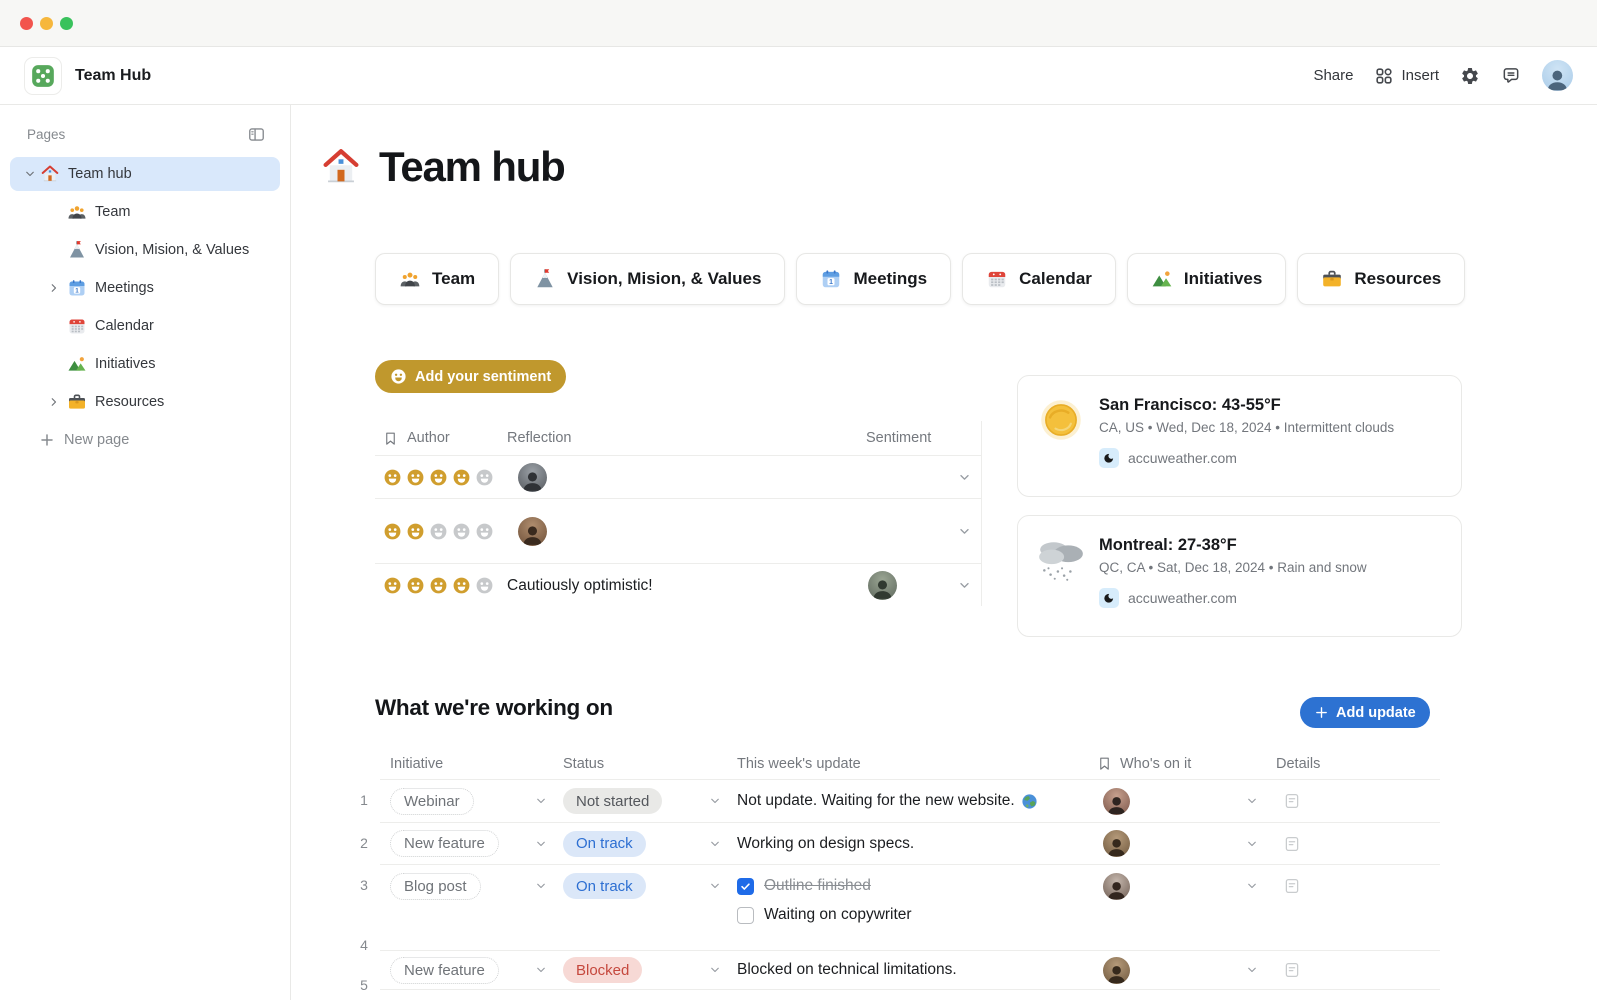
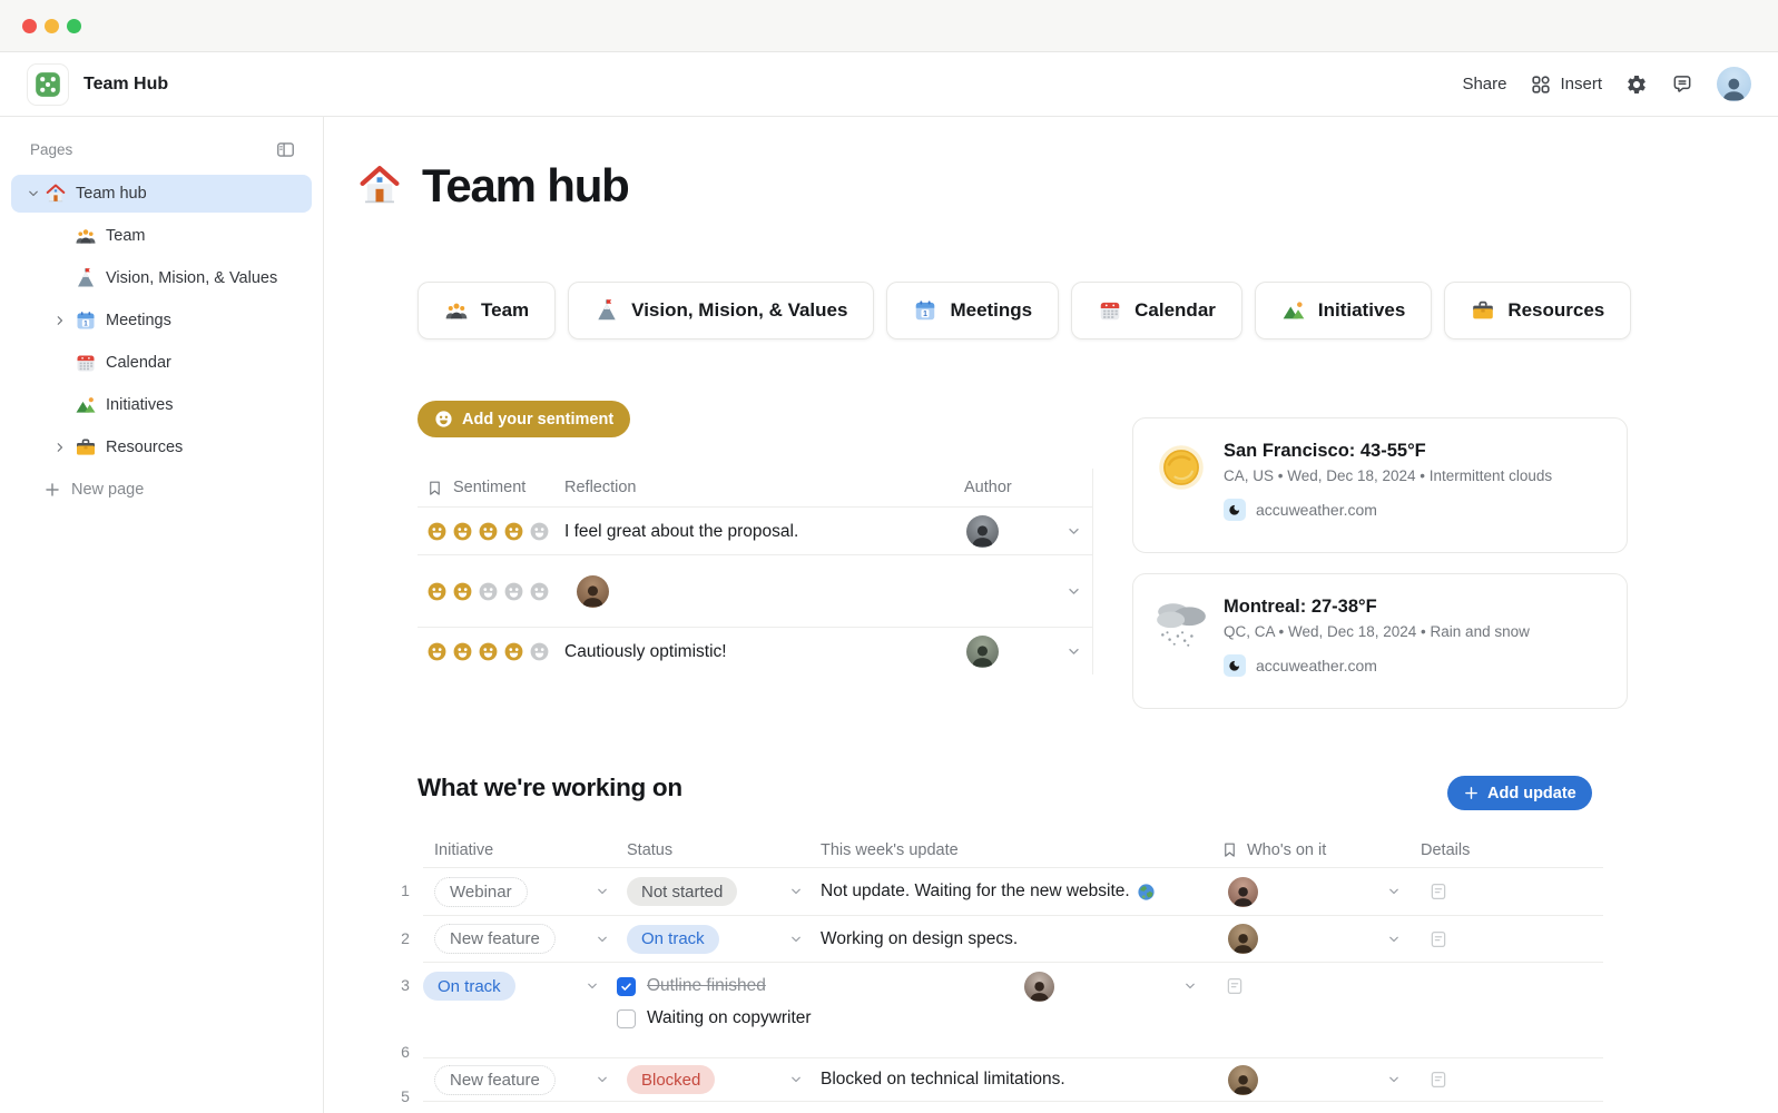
  Team Hub
  Share
  Insert
  Pages
  Team hub
  Team
  Vision, Mision, & Values
  Meetings
  Calendar
  Initiatives
  Resources
  New page
  Team hub
  Team
  Vision, Mision, & Values
  Meetings
  Calendar
  Initiatives
  Resources
  Add your sentiment
- Author
+ Sentiment
  Reflection
- Sentiment
+ Author
+ I feel great about the proposal.
  Cautiously optimistic!
  San Francisco: 43-55°F
  CA, US • Wed, Dec 18, 2024 • Intermittent clouds
  accuweather.com
  Montreal: 27-38°F
- QC, CA • Sat, Dec 18, 2024 • Rain and snow
+ QC, CA • Wed, Dec 18, 2024 • Rain and snow
  accuweather.com
  What we're working on
  Add update
  1
  2
  3
- 4
+ 6
  5
  Initiative
  Status
  This week's update
  Who's on it
  Details
  Webinar
  Not started
  Not update. Waiting for the new website.
  New feature
  On track
  Working on design specs.
- Blog post
  On track
  Outline finished
  Waiting on copywriter
  New feature
  Blocked
  Blocked on technical limitations.
